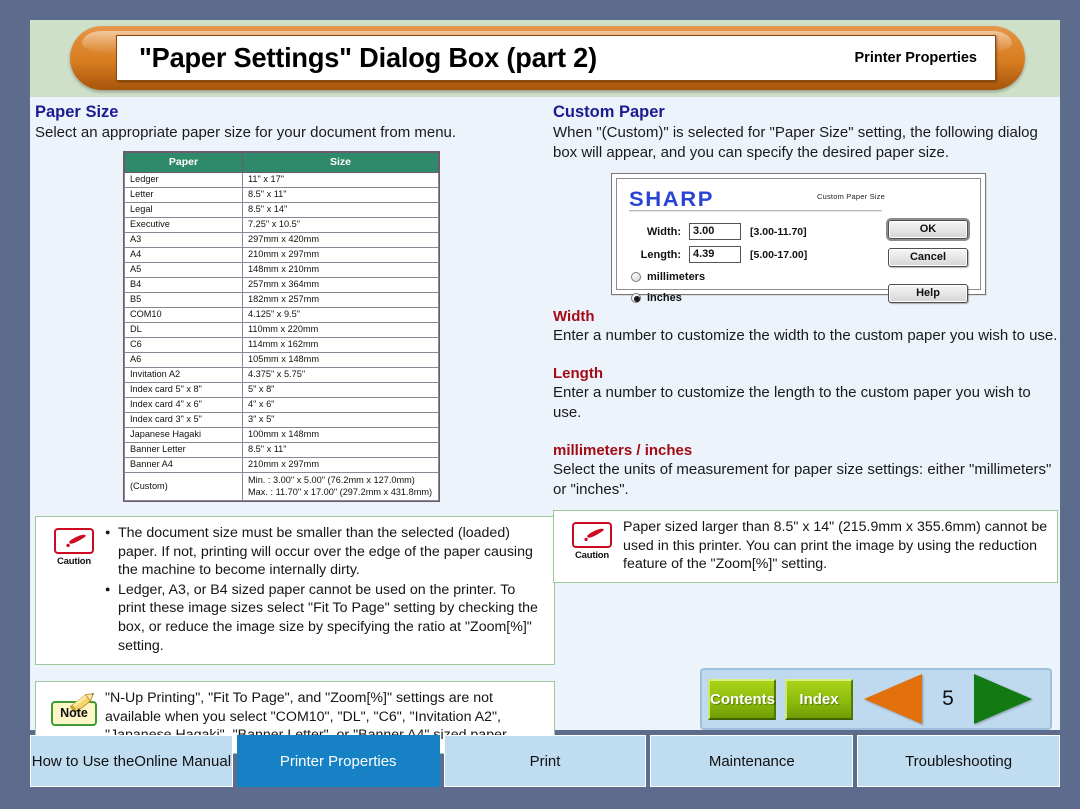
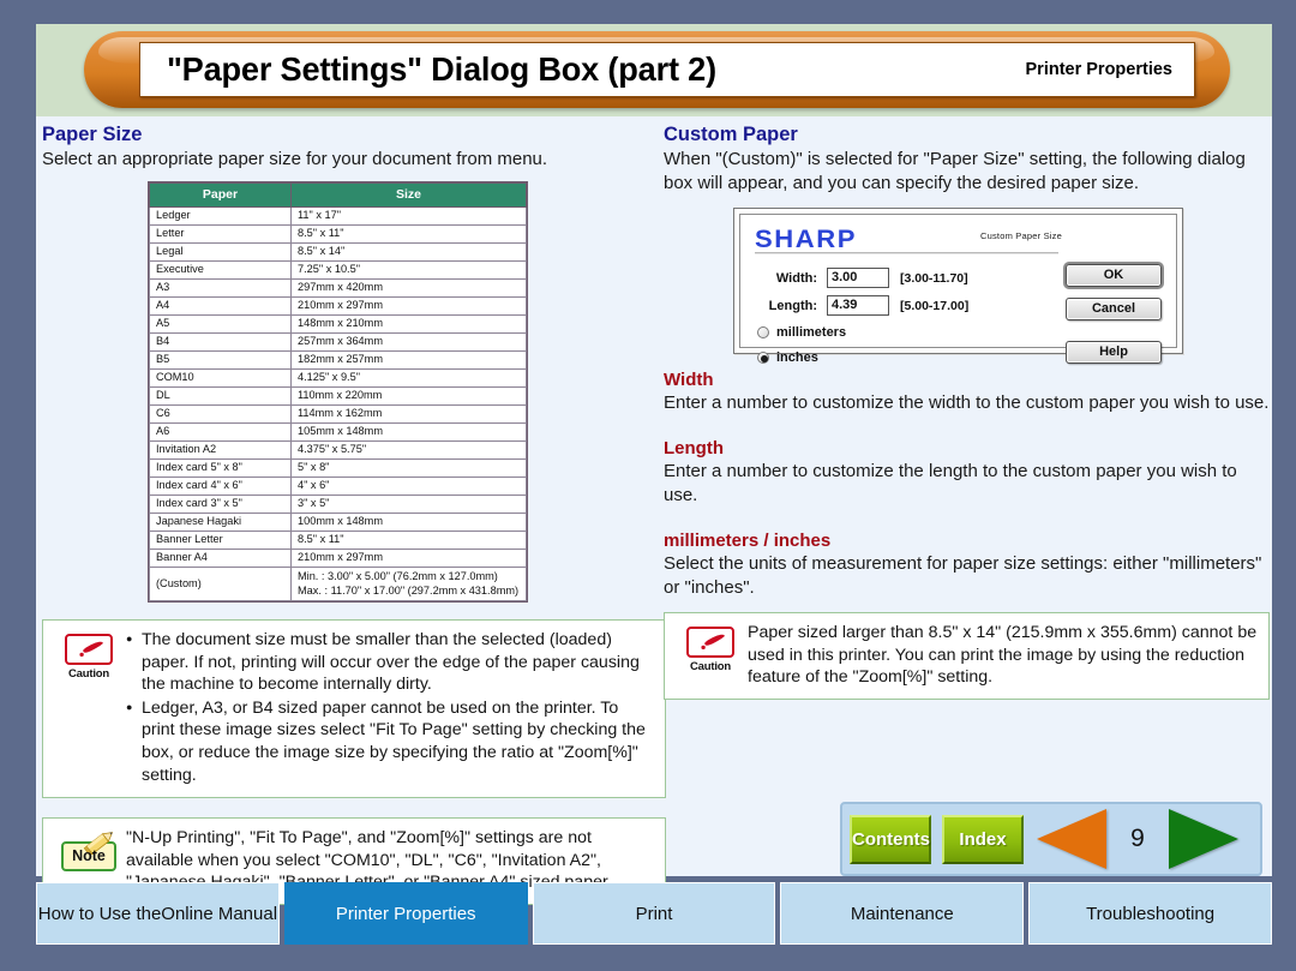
  "Paper Settings" Dialog Box (part 2)
  Printer Properties
  Paper Size
  Select an appropriate paper size for your document from menu.
  Paper	Size
  Ledger	11" x 17"
  Letter	8.5" x 11"
  Legal	8.5" x 14"
  Executive	7.25" x 10.5"
  A3	297mm x 420mm
  A4	210mm x 297mm
  A5	148mm x 210mm
  B4	257mm x 364mm
  B5	182mm x 257mm
  COM10	4.125" x 9.5"
  DL	110mm x 220mm
  C6	114mm x 162mm
  A6	105mm x 148mm
  Invitation A2	4.375" x 5.75"
  Index card 5" x 8"	5" x 8"
  Index card 4" x 6"	4" x 6"
  Index card 3" x 5"	3" x 5"
  Japanese Hagaki	100mm x 148mm
  Banner Letter	8.5" x 11"
  Banner A4	210mm x 297mm
  (Custom)	Min. : 3.00" x 5.00" (76.2mm x 127.0mm)Max. : 11.70" x 17.00" (297.2mm x 431.8mm)
  Caution
  The document size must be smaller than the selected (loaded) paper. If not, printing will occur over the edge of the paper causing the machine to become internally dirty.
  Ledger, A3, or B4 sized paper cannot be used on the printer. To print these image sizes select "Fit To Page" setting by checking the box, or reduce the image size by specifying the ratio at "Zoom[%]" setting.
  Note
  Custom Paper
  When "(Custom)" is selected for "Paper Size" setting, the following dialog box will appear, and you can specify the desired paper size.
  SHARP
  Custom Paper Size
  Width:
  3.00
  [3.00-11.70]
  Length:
  4.39
  [5.00-17.00]
  millimeters
  inches
  OK
  Cancel
  Help
  Width
  Enter a number to customize the width to the custom paper you wish to use.
  Length
  Enter a number to customize the length to the custom paper you wish to use.
  millimeters / inches
  Select the units of measurement for paper size settings: either "millimeters" or "inches".
  Caution
  Paper sized larger than 8.5" x 14" (215.9mm x 355.6mm) cannot be used in this printer. You can print the image by using the reduction feature of the "Zoom[%]" setting.
  Contents
  Index
- 5
+ 9
  How to Use the
  Online Manual
  Printer Properties
  Print
  Maintenance
  Troubleshooting
